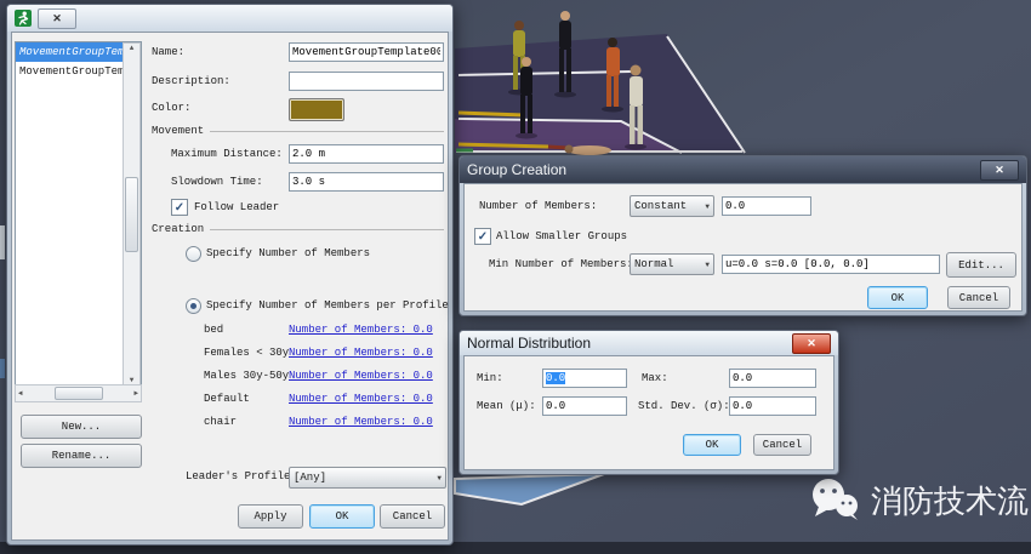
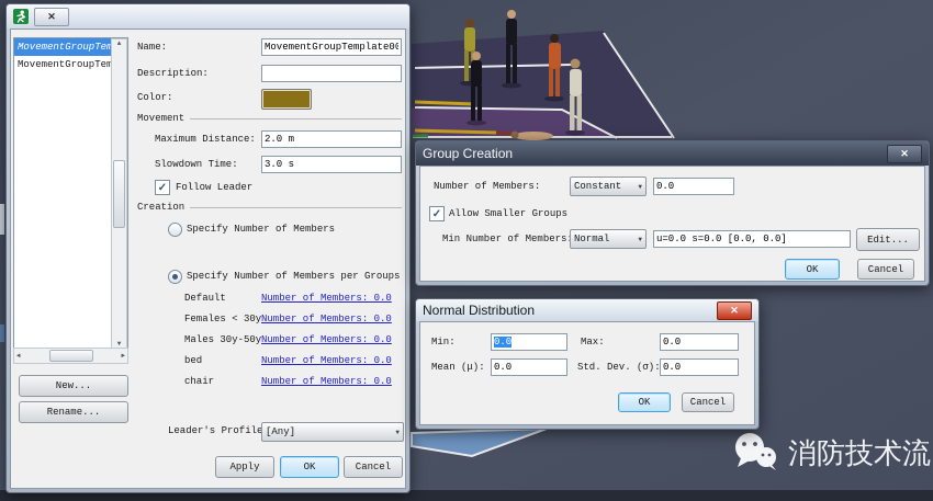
  消防技术流
  ✕
  MovementGroupTem
  MovementGroupTem
  New...
  Rename...
  Name:
  MovementGroupTemplate00
  Description:
  Color:
  Movement
  Maximum Distance:
  2.0 m
  Slowdown Time:
  3.0 s
  ✓
  Follow Leader
  Creation
  Specify Number of Members
- Specify Number of Members per Profile
+ Specify Number of Members per Groups
- bed
+ Default
  Number of Members: 0.0
  Females < 30y
  Number of Members: 0.0
  Males 30y-50y
  Number of Members: 0.0
- Default
+ bed
  Number of Members: 0.0
  chair
  Number of Members: 0.0
  Leader's Profile
  [Any]
  Apply
  OK
  Cancel
  Group Creation
  ✕
  Number of Members:
  Constant
  0.0
  ✓
  Allow Smaller Groups
  Min Number of Members
  Normal
  u=0.0 s=0.0 [0.0, 0.0]
  Edit...
  OK
  Cancel
  Normal Distribution
  ✕
  Min:
  0.0
  Max:
  0.0
  Mean (μ):
  0.0
  Std. Dev. (σ):
  0.0
  OK
  Cancel
